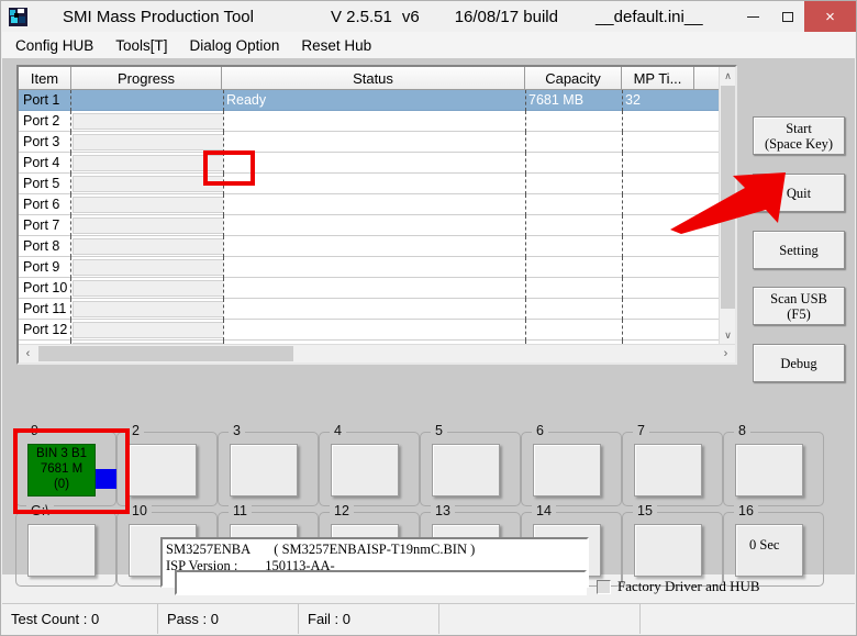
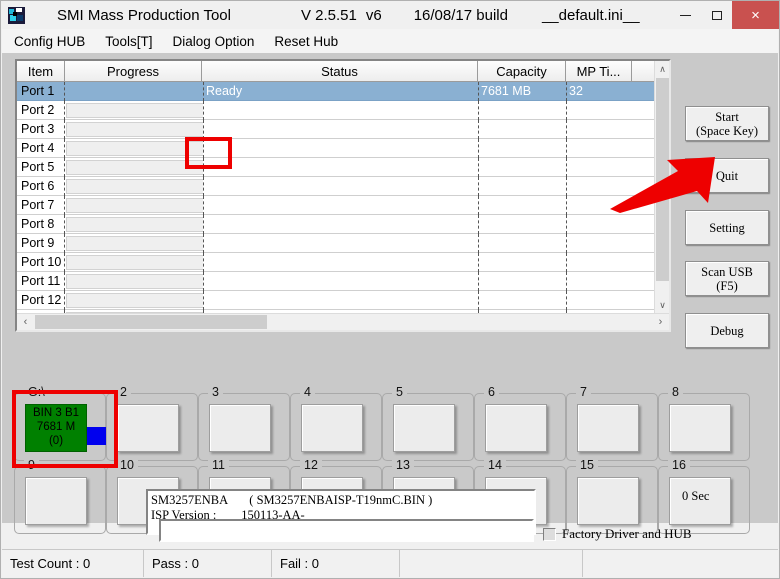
  SMI Mass Production Tool
  V 2.5.51
  v6
  16/08/17 build
  __default.ini__
  ×
  Config HUB
  Tools[T]
  Dialog Option
  Reset Hub
  Item
  Progress
  Status
  Capacity
  MP Ti...
  Port 1
  Ready
  7681 MB
  32
  Port 2
  Port 3
  Port 4
  Port 5
  Port 6
  Port 7
  Port 8
  Port 9
  Port 10
  Port 11
  Port 12
  ∧
  ∨
  ‹
  ›
  Start
  (Space Key)
  Quit
  Setting
  Scan USB
  (F5)
  Debug
- 9
+ G:\
  BIN 3 B1
  7681 M
  (0)
  2
  3
  4
  5
  6
  7
  8
- G:\
+ 9
  10
  11
  12
  13
  14
  15
  16
  SM3257ENBA ( SM3257ENBAISP-T19nmC.BIN )
  ISP Version : 150113-AA-
  0 Sec
  Factory Driver and HUB
  Test Count : 0
  Pass : 0
  Fail : 0
